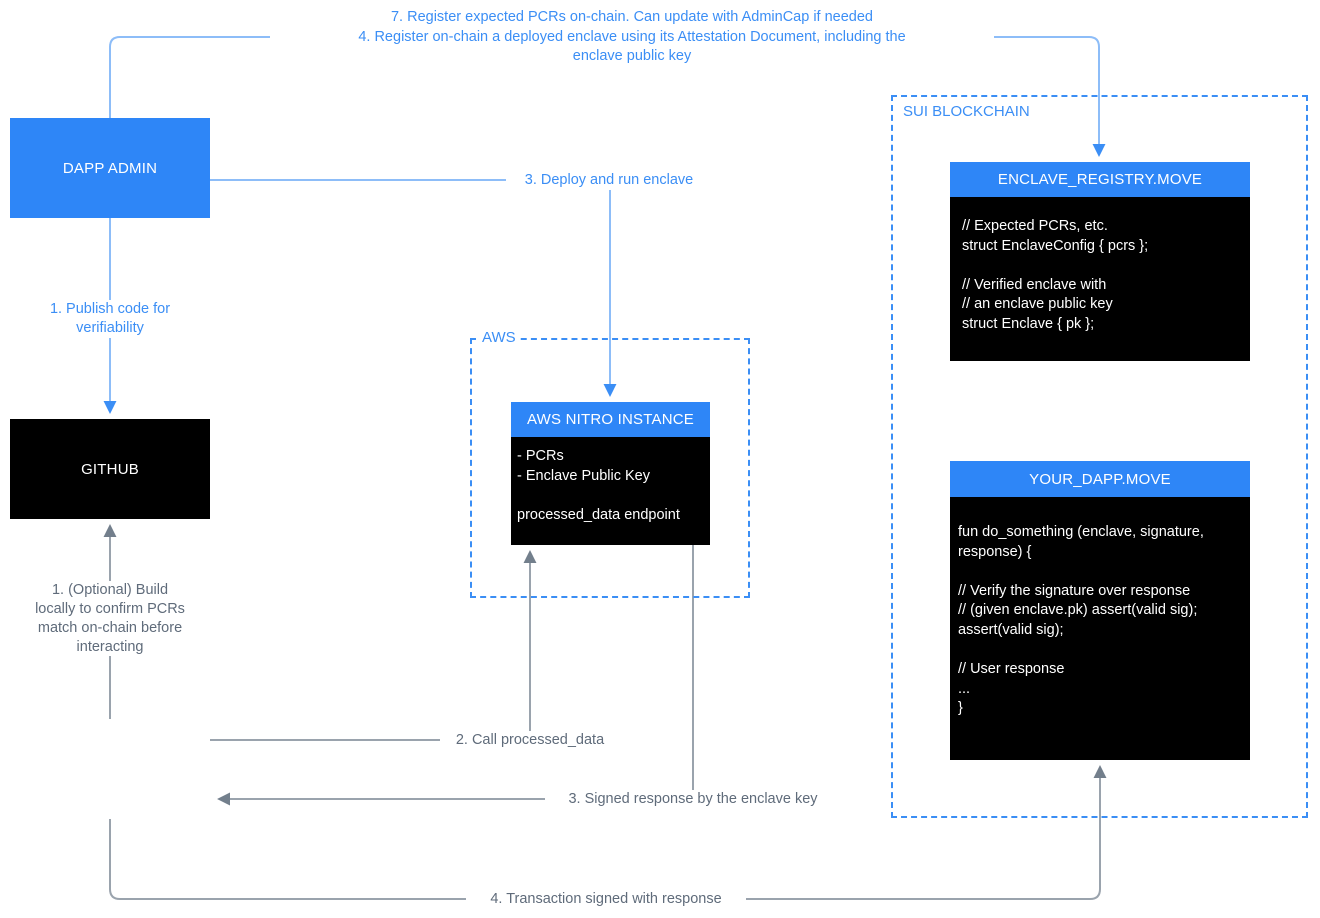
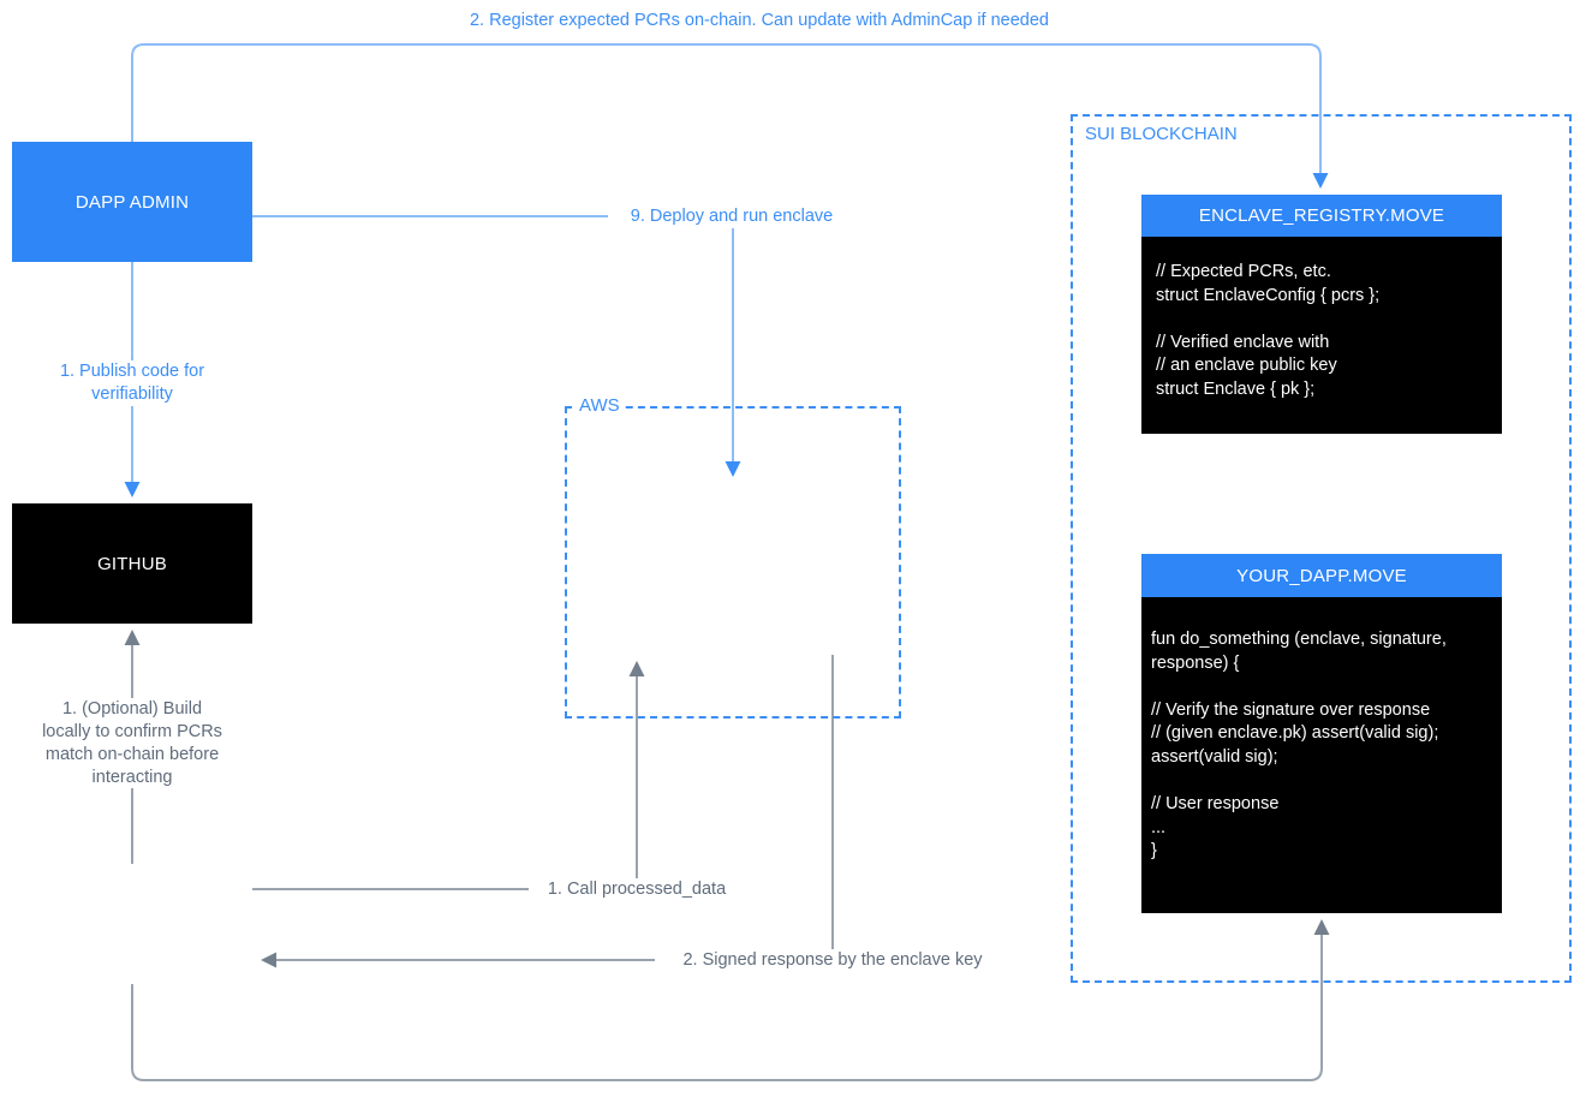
  AWS
  SUI BLOCKCHAIN
  DAPP ADMIN
  GITHUB
- AWS NITRO INSTANCE
- - PCRs
- - Enclave Public Key
- processed_data endpoint
  ENCLAVE_REGISTRY.MOVE
  // Expected PCRs, etc.
  struct EnclaveConfig { pcrs };
  // Verified enclave with
  // an enclave public key
  struct Enclave { pk };
  YOUR_DAPP.MOVE
  fun do_something (enclave, signature, response) {
  // Verify the signature over response
  // (given enclave.pk) assert(valid sig);
  assert(valid sig);
  // User response
  ...
  }
- 7. Register expected PCRs on-chain. Can update with AdminCap if needed
+ 2. Register expected PCRs on-chain. Can update with AdminCap if needed
- 4. Register on-chain a deployed enclave using its Attestation Document, including the
- enclave public key
  1. Publish code for
  verifiability
- 3. Deploy and run enclave
+ 9. Deploy and run enclave
  1. (Optional) Build
  locally to confirm PCRs
  match on-chain before
  interacting
- 2. Call processed_data
+ 1. Call processed_data
- 3. Signed response by the enclave key
+ 2. Signed response by the enclave key
- 4. Transaction signed with response
